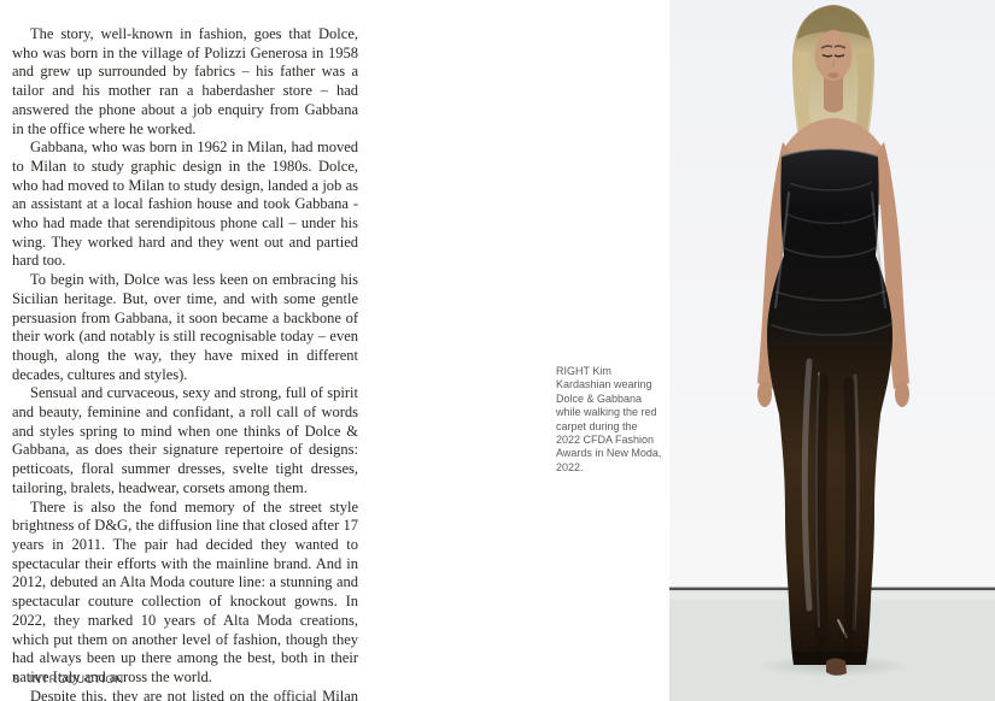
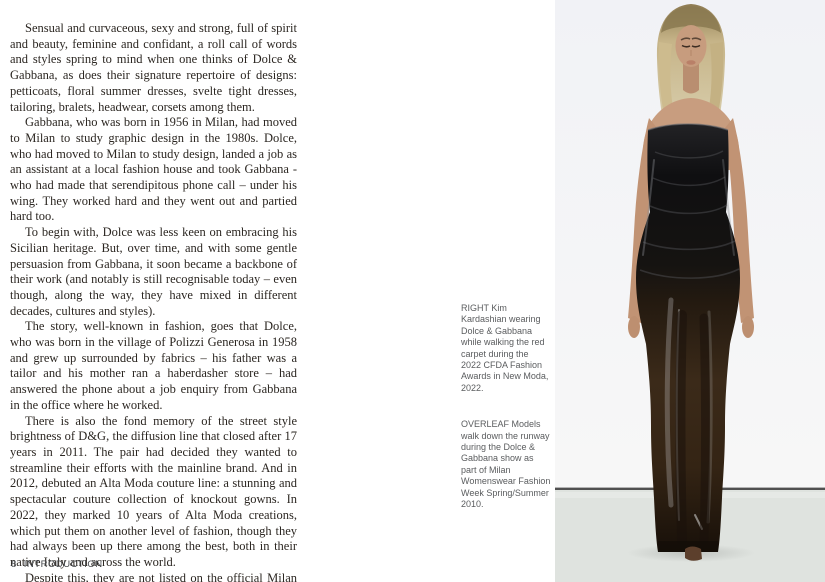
- The story, well-known in fashion, goes that Dolce, who was born in the village of Polizzi Generosa in 1958 and grew up surrounded by fabrics – his father was a tailor and his mother ran a haberdasher store – had answered the phone about a job enquiry from Gabbana in the office where he worked.
+ Sensual and curvaceous, sexy and strong, full of spirit and beauty, feminine and confidant, a roll call of words and styles spring to mind when one thinks of Dolce & Gabbana, as does their signature repertoire of designs: petticoats, floral summer dresses, svelte tight dresses, tailoring, bralets, headwear, corsets among them.
- Gabbana, who was born in 1962 in Milan, had moved to Milan to study graphic design in the 1980s. Dolce, who had moved to Milan to study design, landed a job as an assistant at a local fashion house and took Gabbana - who had made that serendipitous phone call – under his wing. They worked hard and they went out and partied hard too.
+ Gabbana, who was born in 1956 in Milan, had moved to Milan to study graphic design in the 1980s. Dolce, who had moved to Milan to study design, landed a job as an assistant at a local fashion house and took Gabbana - who had made that serendipitous phone call – under his wing. They worked hard and they went out and partied hard too.
  To begin with, Dolce was less keen on embracing his Sicilian heritage. But, over time, and with some gentle persuasion from Gabbana, it soon became a backbone of their work (and notably is still recognisable today – even though, along the way, they have mixed in different decades, cultures and styles).
- Sensual and curvaceous, sexy and strong, full of spirit and beauty, feminine and confidant, a roll call of words and styles spring to mind when one thinks of Dolce & Gabbana, as does their signature repertoire of designs: petticoats, floral summer dresses, svelte tight dresses, tailoring, bralets, headwear, corsets among them.
+ The story, well-known in fashion, goes that Dolce, who was born in the village of Polizzi Generosa in 1958 and grew up surrounded by fabrics – his father was a tailor and his mother ran a haberdasher store – had answered the phone about a job enquiry from Gabbana in the office where he worked.
- There is also the fond memory of the street style brightness of D&G, the diffusion line that closed after 17 years in 2011. The pair had decided they wanted to spectacular their efforts with the mainline brand. And in 2012, debuted an Alta Moda couture line: a stunning and spectacular couture collection of knockout gowns. In 2022, they marked 10 years of Alta Moda creations, which put them on another level of fashion, though they had always been up there among the best, both in their native Italy and across the world.
+ There is also the fond memory of the street style brightness of D&G, the diffusion line that closed after 17 years in 2011. The pair had decided they wanted to streamline their efforts with the mainline brand. And in 2012, debuted an Alta Moda couture line: a stunning and spectacular couture collection of knockout gowns. In 2022, they marked 10 years of Alta Moda creations, which put them on another level of fashion, though they had always been up there among the best, both in their native Italy and across the world.
  Despite this, they are not listed on the official Milan
  RIGHT Kim Kardashian wearing Dolce & Gabbana while walking the red carpet during the 2022 CFDA Fashion Awards in New Moda, 2022.
+ OVERLEAF Models walk down the runway during the Dolce & Gabbana show as part of Milan Womenswear Fashion Week Spring/Summer 2010.
  8 INTRODUCTION
